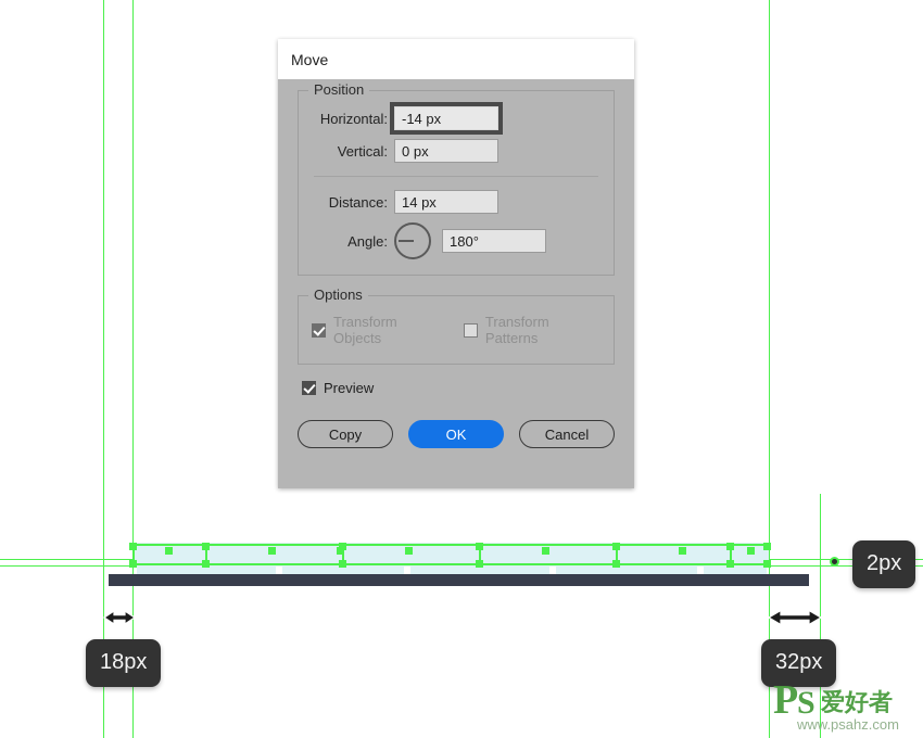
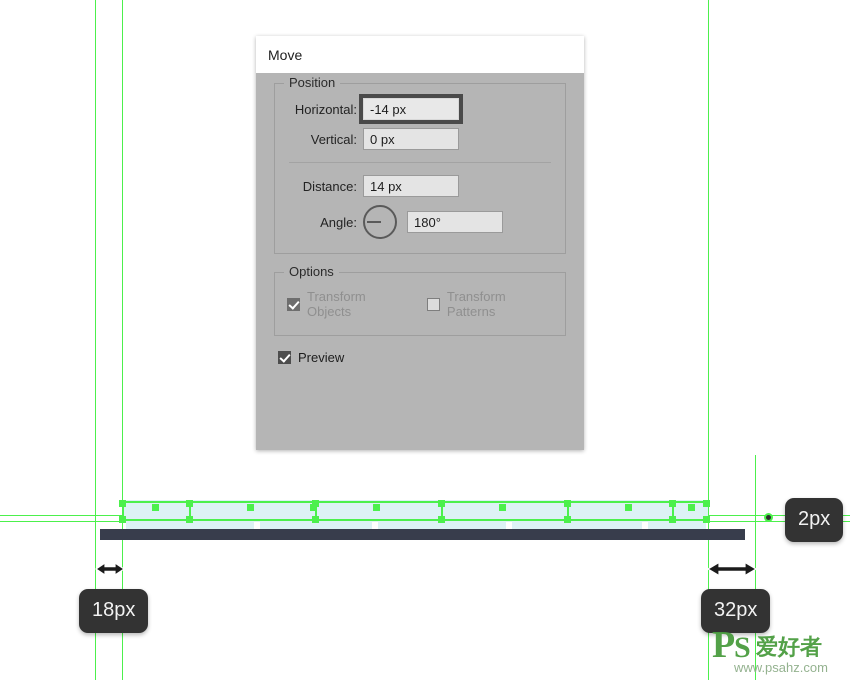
  2px
  18px
  32px
  P
  S
  爱好者
  www.psahz.com
  Move
  Position
  Horizontal:
  -14 px
  Vertical:
  0 px
  Distance:
  14 px
  Angle:
  180°
  Options
  Transform Objects
  Transform Patterns
  Preview
- Copy
- OK
- Cancel
